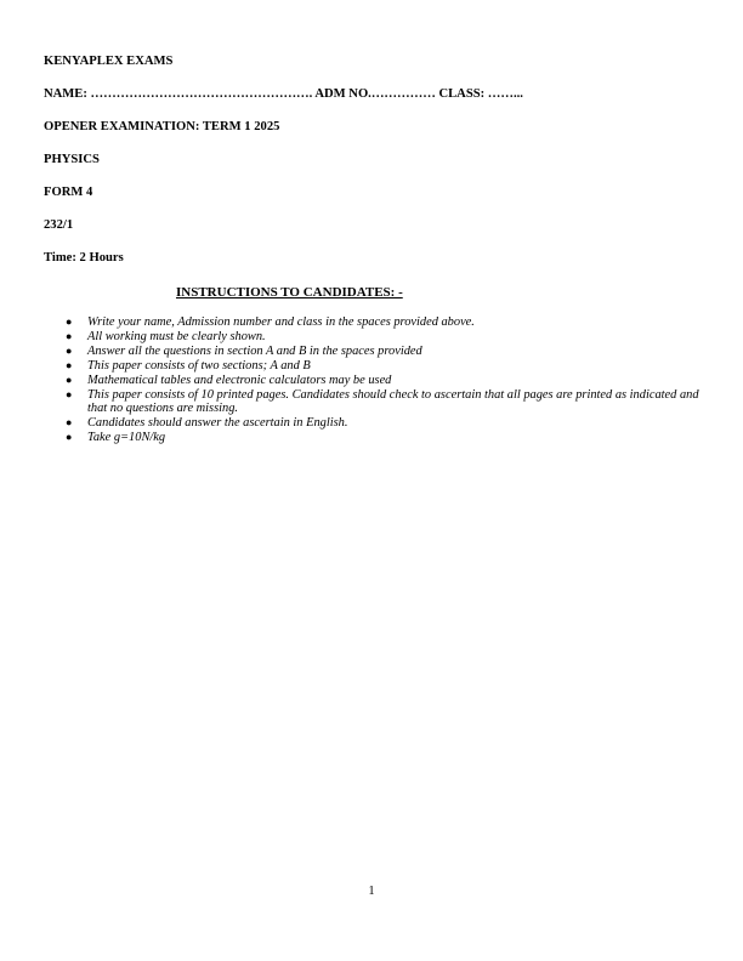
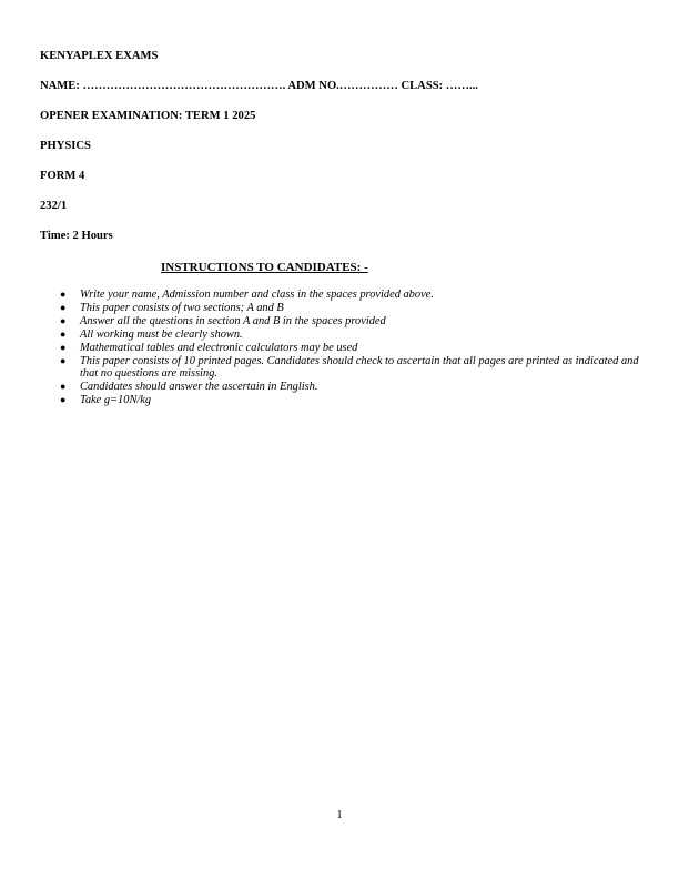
  KENYAPLEX EXAMS
  NAME: ……………………………………………. ADM NO.…………… CLASS: ……...
  OPENER EXAMINATION: TERM 1 2025
  PHYSICS
  FORM 4
  232/1
  Time: 2 Hours
  INSTRUCTIONS TO CANDIDATES: -
  ●
  Write your name, Admission number and class in the spaces provided above.
  ●
- All working must be clearly shown.
+ This paper consists of two sections; A and B
  ●
  Answer all the questions in section A and B in the spaces provided
  ●
- This paper consists of two sections; A and B
+ All working must be clearly shown.
  ●
  Mathematical tables and electronic calculators may be used
  ●
  This paper consists of 10 printed pages. Candidates should check to ascertain that all pages are printed as indicated and that no questions are missing.
  ●
  Candidates should answer the ascertain in English.
  ●
  Take g=10N/kg
  1
